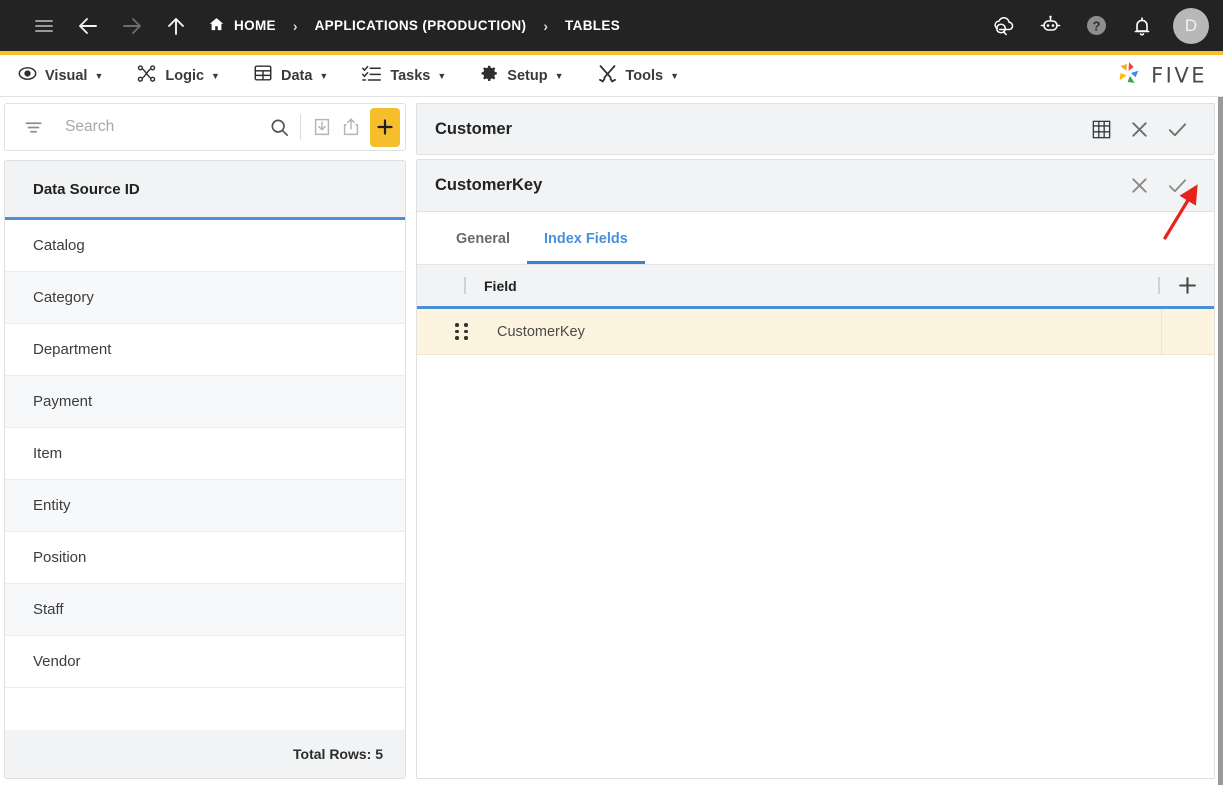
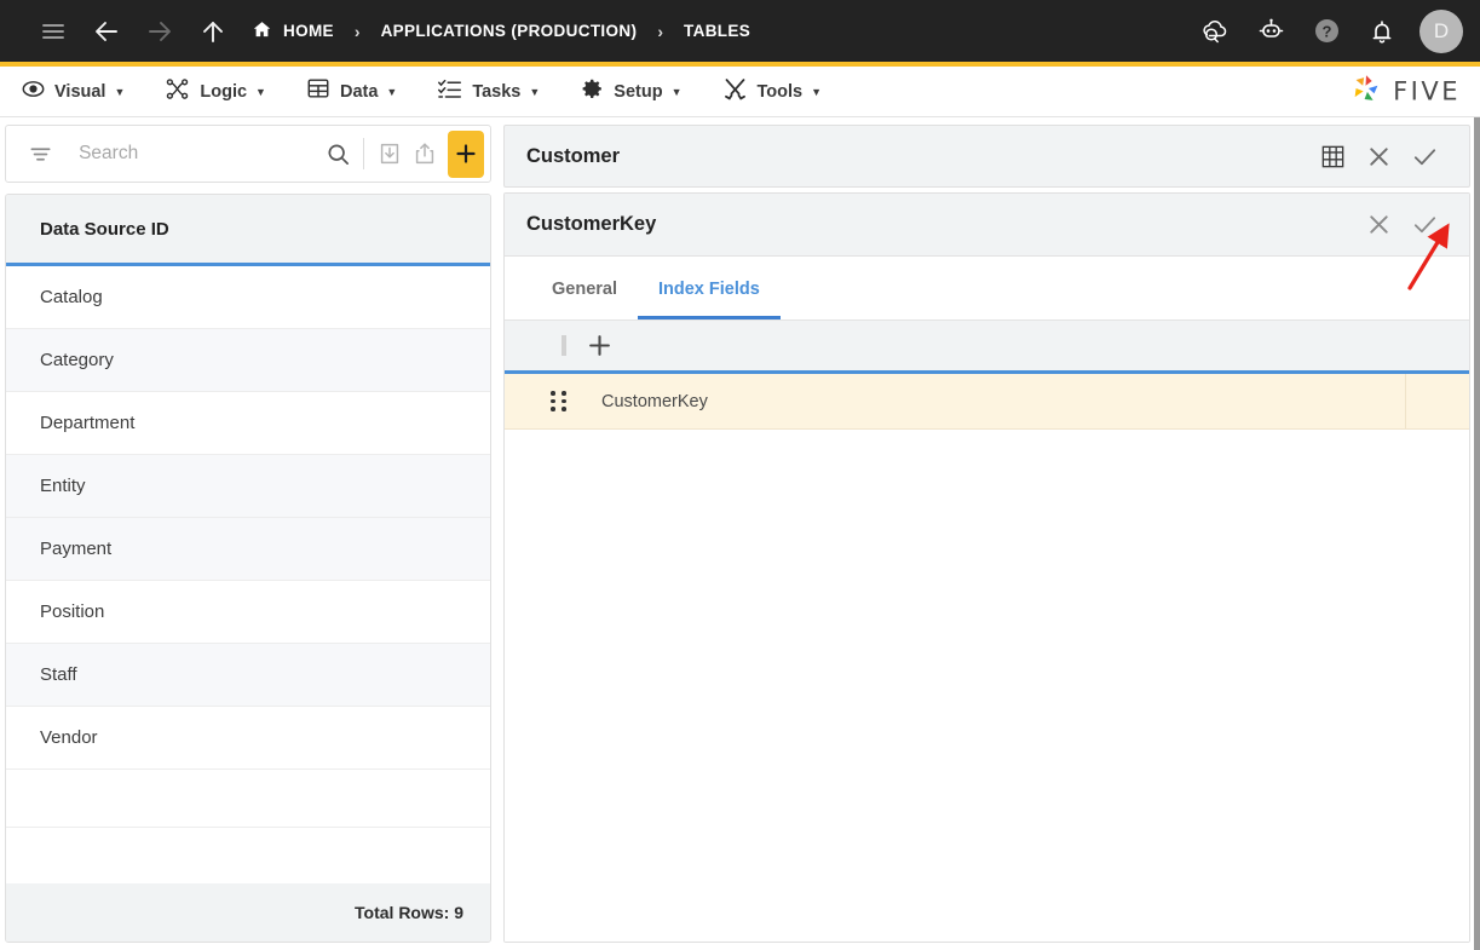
  HOME
  ›
  APPLICATIONS (PRODUCTION)
  ›
  TABLES
  ?
  D
  Visual
  ▼
  Logic
  ▼
  Data
  ▼
  Tasks
  ▼
  Setup
  ▼
  Tools
  ▼
  FIVE
  Search
  Data Source ID
  Catalog
  Category
  Department
- Payment
+ Entity
- Item
- Entity
+ Payment
  Position
  Staff
  Vendor
- Total Rows: 5
+ Total Rows: 9
  Customer
  CustomerKey
  General
  Index Fields
- Field
  CustomerKey
